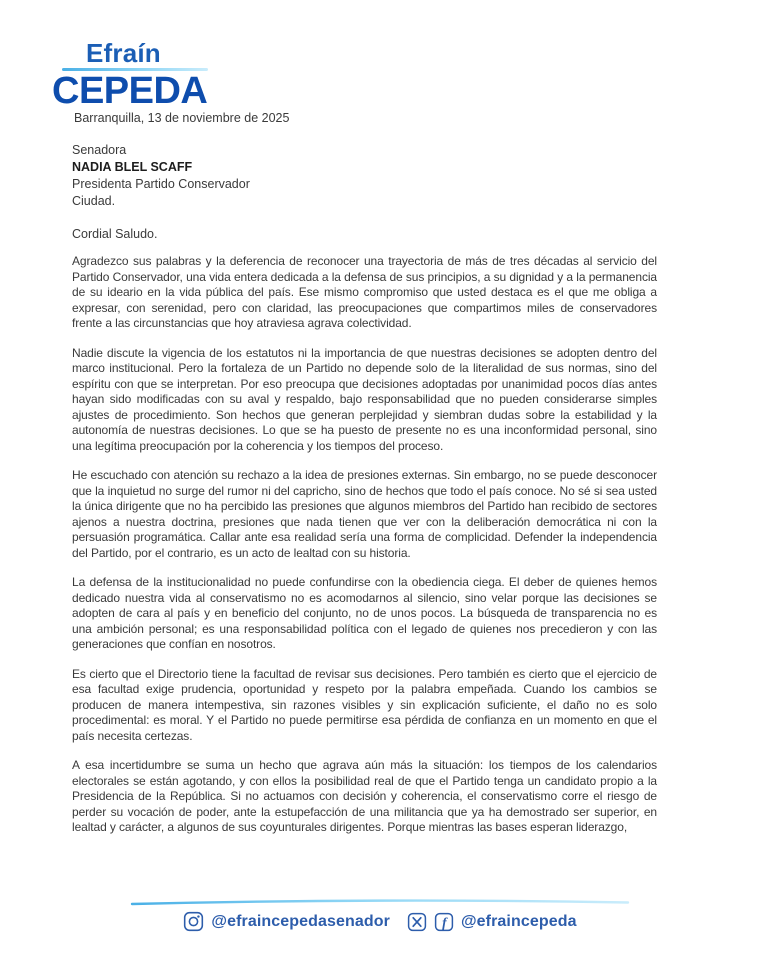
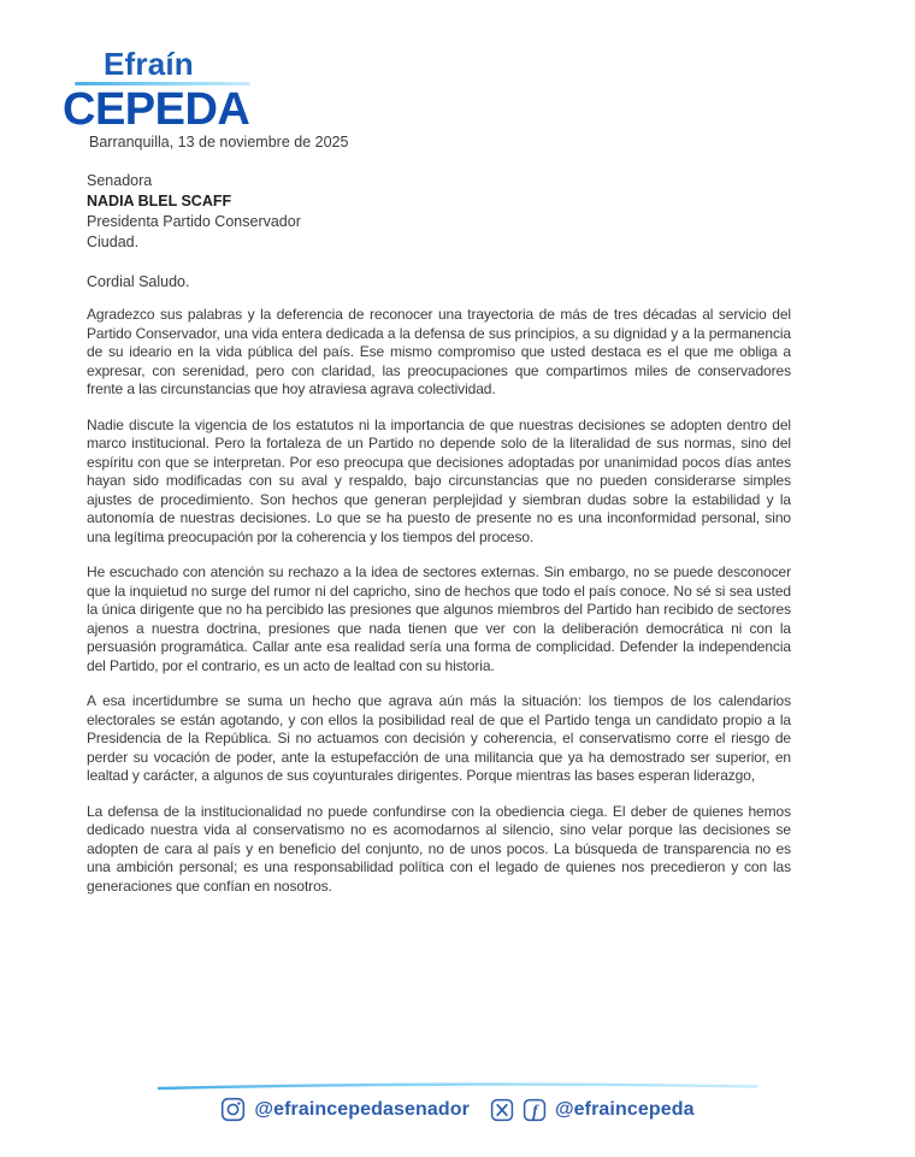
  Efraín
  CEPEDA
  Barranquilla, 13 de noviembre de 2025
  Senadora
  NADIA BLEL SCAFF
  Presidenta Partido Conservador
  Ciudad.
  Cordial Saludo.
  Agradezco sus palabras y la deferencia de reconocer una trayectoria de más de tres décadas al servicio del Partido Conservador, una vida entera dedicada a la defensa de sus principios, a su dignidad y a la permanencia de su ideario en la vida pública del país. Ese mismo compromiso que usted destaca es el que me obliga a expresar, con serenidad, pero con claridad, las preocupaciones que compartimos miles de conservadores frente a las circunstancias que hoy atraviesa agrava colectividad.
- Nadie discute la vigencia de los estatutos ni la importancia de que nuestras decisiones se adopten dentro del marco institucional. Pero la fortaleza de un Partido no depende solo de la literalidad de sus normas, sino del espíritu con que se interpretan. Por eso preocupa que decisiones adoptadas por unanimidad pocos días antes hayan sido modificadas con su aval y respaldo, bajo responsabilidad que no pueden considerarse simples ajustes de procedimiento. Son hechos que generan perplejidad y siembran dudas sobre la estabilidad y la autonomía de nuestras decisiones. Lo que se ha puesto de presente no es una inconformidad personal, sino una legítima preocupación por la coherencia y los tiempos del proceso.
+ Nadie discute la vigencia de los estatutos ni la importancia de que nuestras decisiones se adopten dentro del marco institucional. Pero la fortaleza de un Partido no depende solo de la literalidad de sus normas, sino del espíritu con que se interpretan. Por eso preocupa que decisiones adoptadas por unanimidad pocos días antes hayan sido modificadas con su aval y respaldo, bajo circunstancias que no pueden considerarse simples ajustes de procedimiento. Son hechos que generan perplejidad y siembran dudas sobre la estabilidad y la autonomía de nuestras decisiones. Lo que se ha puesto de presente no es una inconformidad personal, sino una legítima preocupación por la coherencia y los tiempos del proceso.
- He escuchado con atención su rechazo a la idea de presiones externas. Sin embargo, no se puede desconocer que la inquietud no surge del rumor ni del capricho, sino de hechos que todo el país conoce. No sé si sea usted la única dirigente que no ha percibido las presiones que algunos miembros del Partido han recibido de sectores ajenos a nuestra doctrina, presiones que nada tienen que ver con la deliberación democrática ni con la persuasión programática. Callar ante esa realidad sería una forma de complicidad. Defender la independencia del Partido, por el contrario, es un acto de lealtad con su historia.
+ He escuchado con atención su rechazo a la idea de sectores externas. Sin embargo, no se puede desconocer que la inquietud no surge del rumor ni del capricho, sino de hechos que todo el país conoce. No sé si sea usted la única dirigente que no ha percibido las presiones que algunos miembros del Partido han recibido de sectores ajenos a nuestra doctrina, presiones que nada tienen que ver con la deliberación democrática ni con la persuasión programática. Callar ante esa realidad sería una forma de complicidad. Defender la independencia del Partido, por el contrario, es un acto de lealtad con su historia.
- La defensa de la institucionalidad no puede confundirse con la obediencia ciega. El deber de quienes hemos dedicado nuestra vida al conservatismo no es acomodarnos al silencio, sino velar porque las decisiones se adopten de cara al país y en beneficio del conjunto, no de unos pocos. La búsqueda de transparencia no es una ambición personal; es una responsabilidad política con el legado de quienes nos precedieron y con las generaciones que confían en nosotros.
+ A esa incertidumbre se suma un hecho que agrava aún más la situación: los tiempos de los calendarios electorales se están agotando, y con ellos la posibilidad real de que el Partido tenga un candidato propio a la Presidencia de la República. Si no actuamos con decisión y coherencia, el conservatismo corre el riesgo de perder su vocación de poder, ante la estupefacción de una militancia que ya ha demostrado ser superior, en lealtad y carácter, a algunos de sus coyunturales dirigentes. Porque mientras las bases esperan liderazgo,
- Es cierto que el Directorio tiene la facultad de revisar sus decisiones. Pero también es cierto que el ejercicio de esa facultad exige prudencia, oportunidad y respeto por la palabra empeñada. Cuando los cambios se producen de manera intempestiva, sin razones visibles y sin explicación suficiente, el daño no es solo procedimental: es moral. Y el Partido no puede permitirse esa pérdida de confianza en un momento en que el país necesita certezas.
- A esa incertidumbre se suma un hecho que agrava aún más la situación: los tiempos de los calendarios electorales se están agotando, y con ellos la posibilidad real de que el Partido tenga un candidato propio a la Presidencia de la República. Si no actuamos con decisión y coherencia, el conservatismo corre el riesgo de perder su vocación de poder, ante la estupefacción de una militancia que ya ha demostrado ser superior, en lealtad y carácter, a algunos de sus coyunturales dirigentes. Porque mientras las bases esperan liderazgo,
+ La defensa de la institucionalidad no puede confundirse con la obediencia ciega. El deber de quienes hemos dedicado nuestra vida al conservatismo no es acomodarnos al silencio, sino velar porque las decisiones se adopten de cara al país y en beneficio del conjunto, no de unos pocos. La búsqueda de transparencia no es una ambición personal; es una responsabilidad política con el legado de quienes nos precedieron y con las generaciones que confían en nosotros.
  @efraincepedasenador
  f
  @efraincepeda
